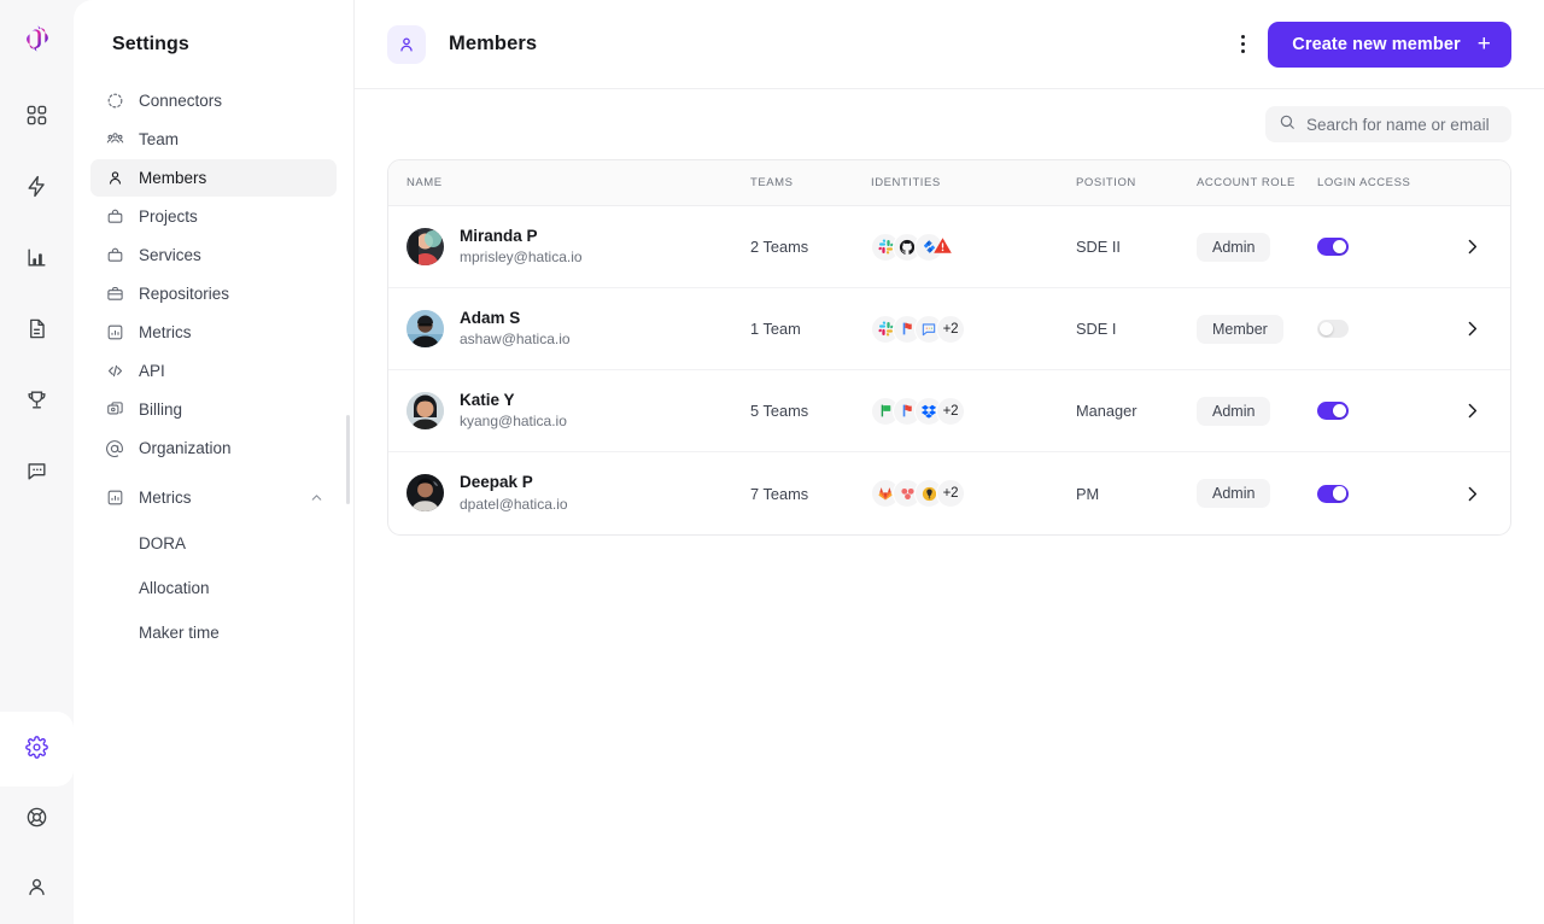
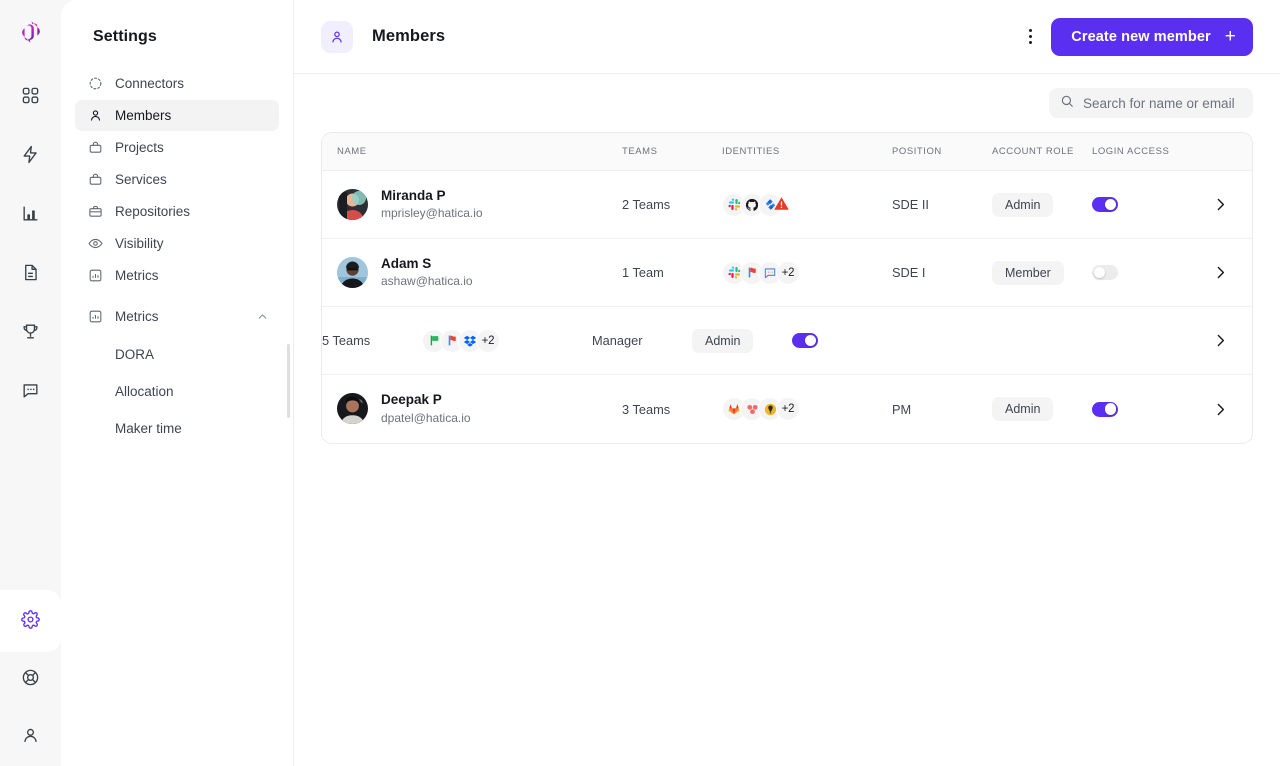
  Settings
  Connectors
- Team
  Members
  Projects
  Services
  Repositories
+ Visibility
  Metrics
- API
- Billing
- Organization
  Metrics
  DORA
  Allocation
  Maker time
  Members
  Create new member
  +
  Search for name or email
  NAME
  TEAMS
  IDENTITIES
  POSITION
  ACCOUNT ROLE
  LOGIN ACCESS
  Miranda P
  mprisley@hatica.io
  2 Teams
  SDE II
  Admin
  Adam S
  ashaw@hatica.io
  1 Team
  +2
  SDE I
  Member
- Katie Y
- kyang@hatica.io
  5 Teams
  +2
  Manager
  Admin
  Deepak P
  dpatel@hatica.io
- 7 Teams
+ 3 Teams
  +2
  PM
  Admin
